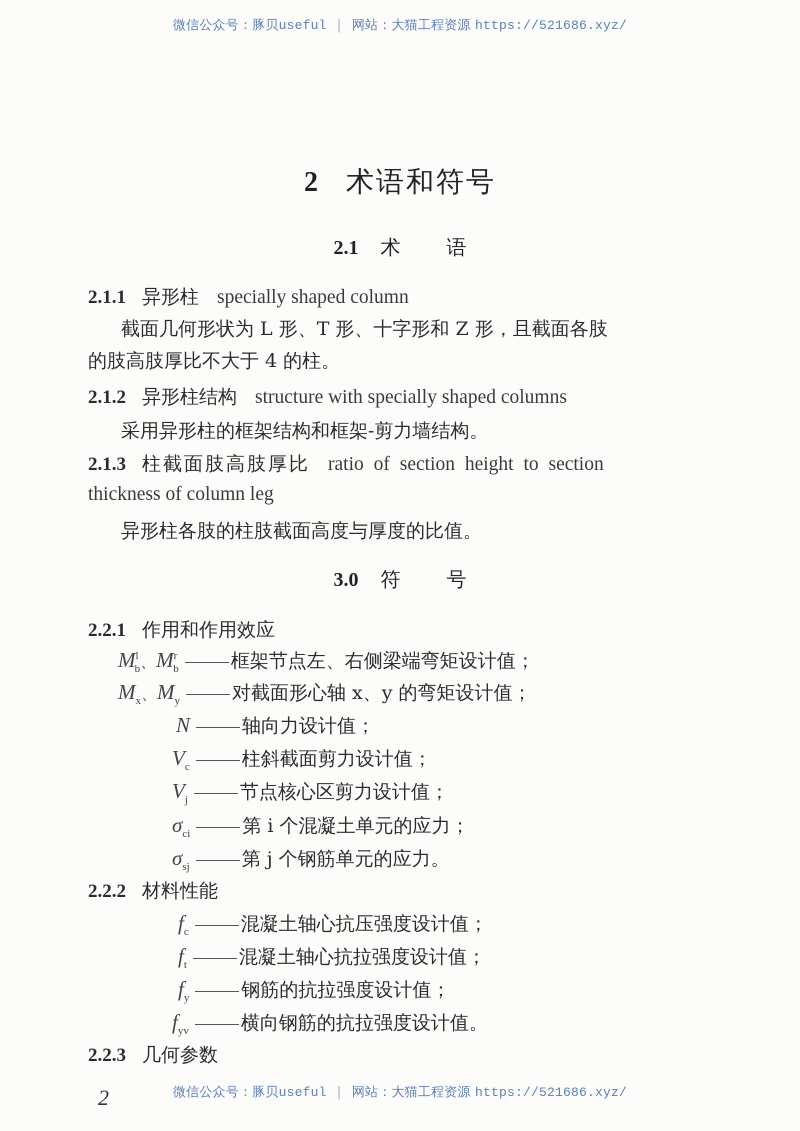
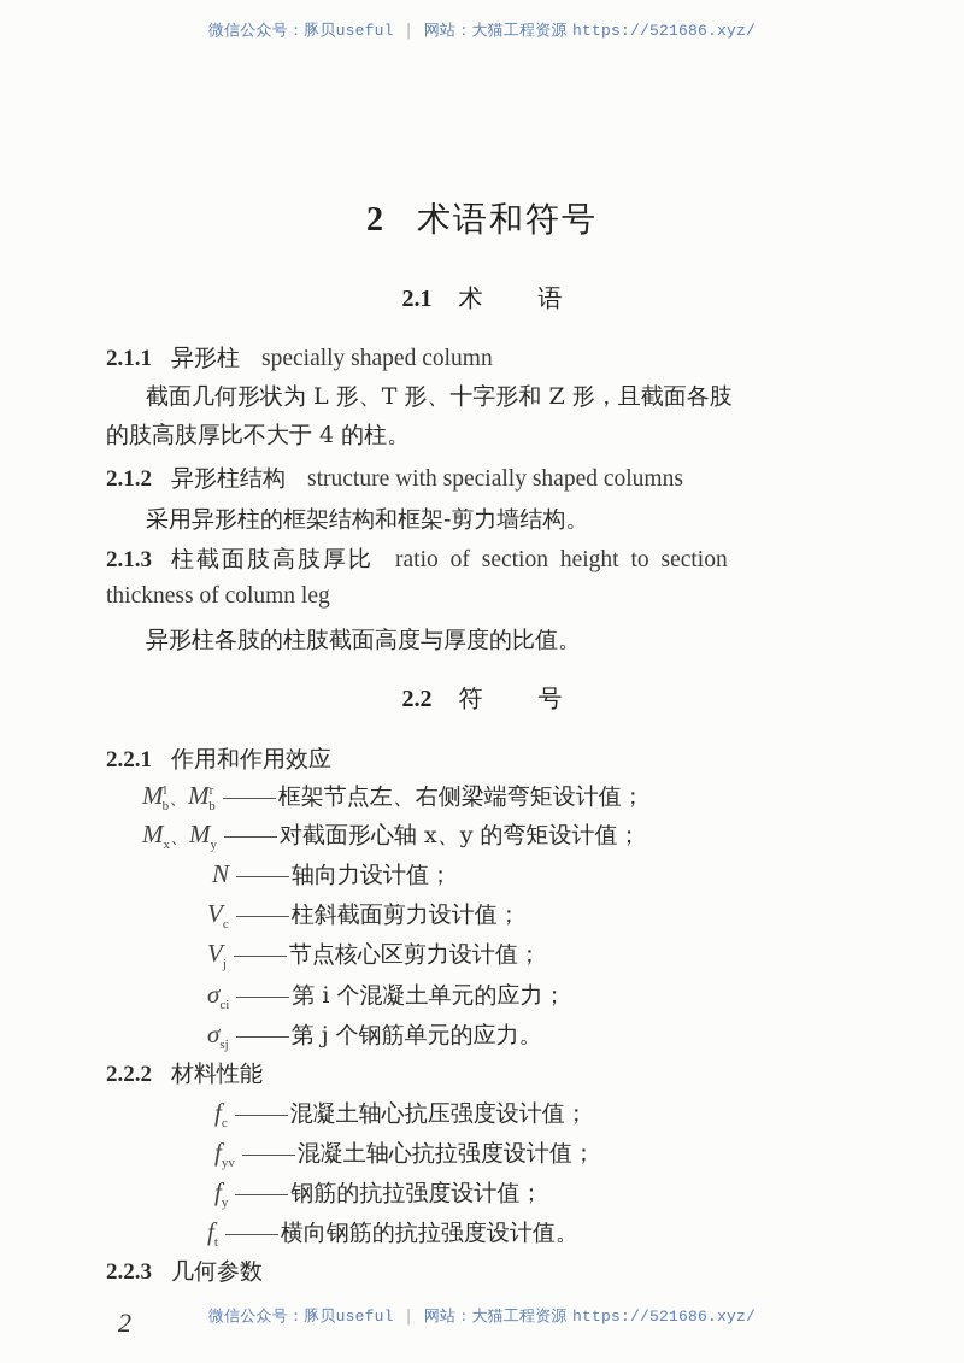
  微信公众号：豚贝useful | 网站：大猫工程资源 https://521686.xyz/
  2 术语和符号
  2.1 术 语
  2.1.1 异形柱 specially shaped column
  截面几何形状为 L 形、T 形、十字形和 Z 形，且截面各肢
  的肢高肢厚比不大于 4 的柱。
  2.1.2 异形柱结构 structure with specially shaped columns
  采用异形柱的框架结构和框架-剪力墙结构。
  2.1.3 柱截面肢高肢厚比 ratio of section height to section
  thickness of column leg
  异形柱各肢的柱肢截面高度与厚度的比值。
- 3.0 符 号
+ 2.2 符 号
  2.2.1 作用和作用效应
  Mlb、Mrb框架节点左、右侧梁端弯矩设计值；
  Mx、My对截面形心轴 x、y 的弯矩设计值；
  N 轴向力设计值；
  Vc柱斜截面剪力设计值；
  Vj节点核心区剪力设计值；
  σci第 i 个混凝土单元的应力；
  σsj第 j 个钢筋单元的应力。
  2.2.2 材料性能
  fc混凝土轴心抗压强度设计值；
- ft混凝土轴心抗拉强度设计值；
+ fyv混凝土轴心抗拉强度设计值；
  fy钢筋的抗拉强度设计值；
- fyv横向钢筋的抗拉强度设计值。
+ ft横向钢筋的抗拉强度设计值。
  2.2.3 几何参数
  2
  微信公众号：豚贝useful | 网站：大猫工程资源 https://521686.xyz/
